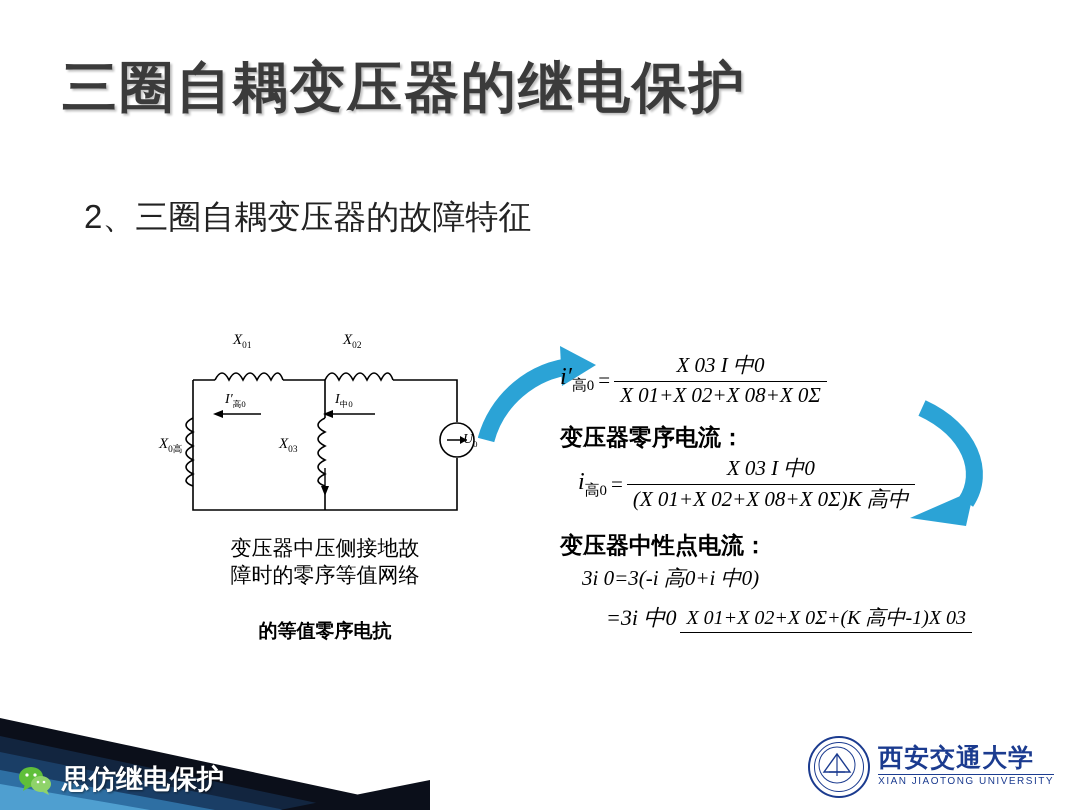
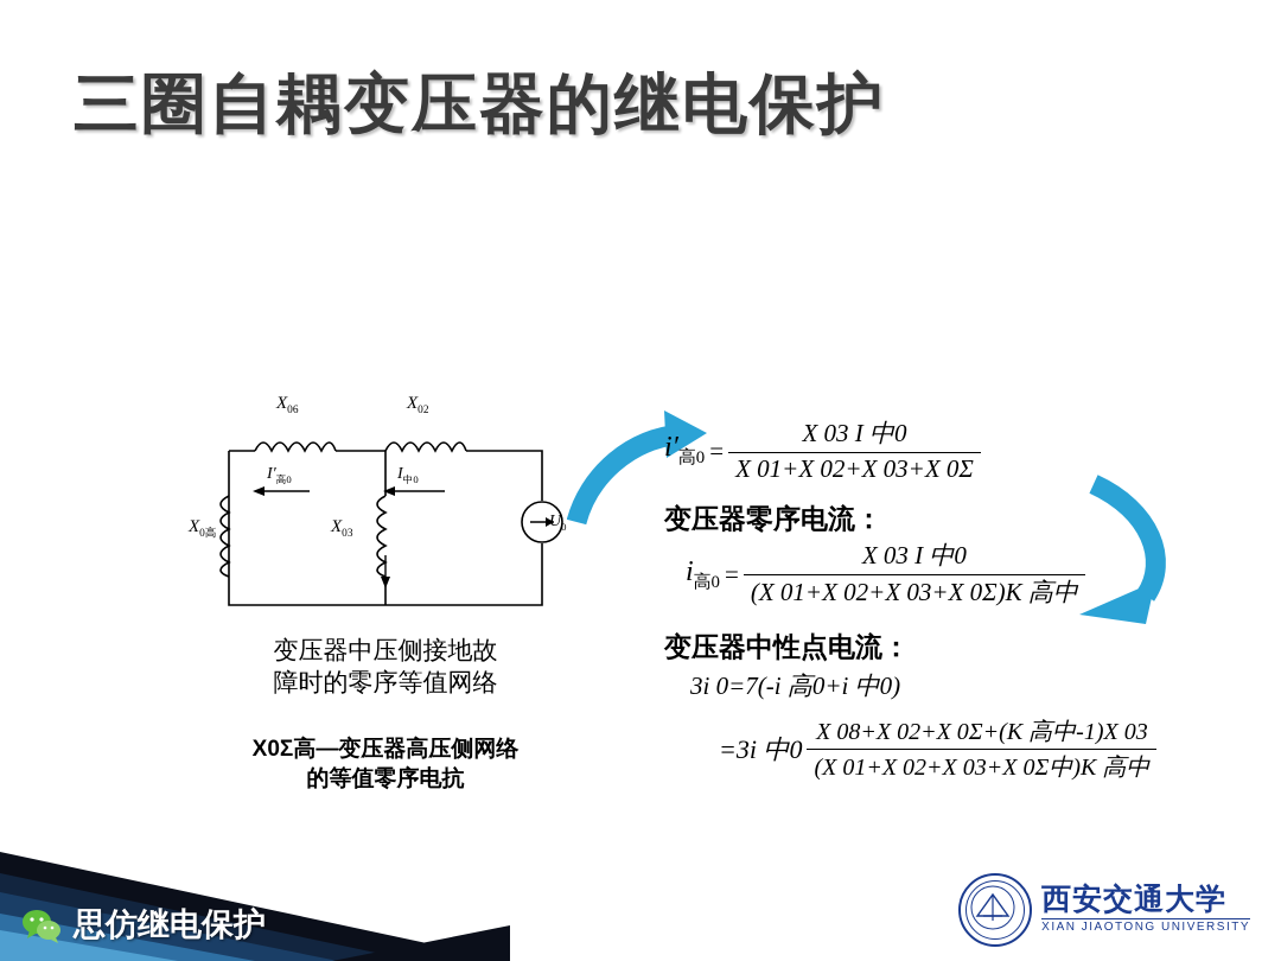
  三圈自耦变压器的继电保护
- 2、三圈自耦变压器的故障特征
- X01
+ X06
  X02
  X0高
  X03
  I′高0
  I中0
  U0
  变压器中压侧接地故
  障时的零序等值网络
+ X0Σ高—变压器高压侧网络
  的等值零序电抗
  i′高0
  =
  X 03 I 中0
- X 01+X 02+X 08+X 0Σ
+ X 01+X 02+X 03+X 0Σ
  变压器零序电流：
  i高0
  =
  X 03 I 中0
- (X 01+X 02+X 08+X 0Σ)K 高中
+ (X 01+X 02+X 03+X 0Σ)K 高中
  变压器中性点电流：
- 3i 0=3(-i 高0+i 中0)
+ 3i 0=7(-i 高0+i 中0)
  =3i 中0
- X 01+X 02+X 0Σ+(K 高中-1)X 03
+ X 08+X 02+X 0Σ+(K 高中-1)X 03
+ (X 01+X 02+X 03+X 0Σ中)K 高中
  思仿继电保护
  西安交通大学
  XIAN JIAOTONG UNIVERSITY
